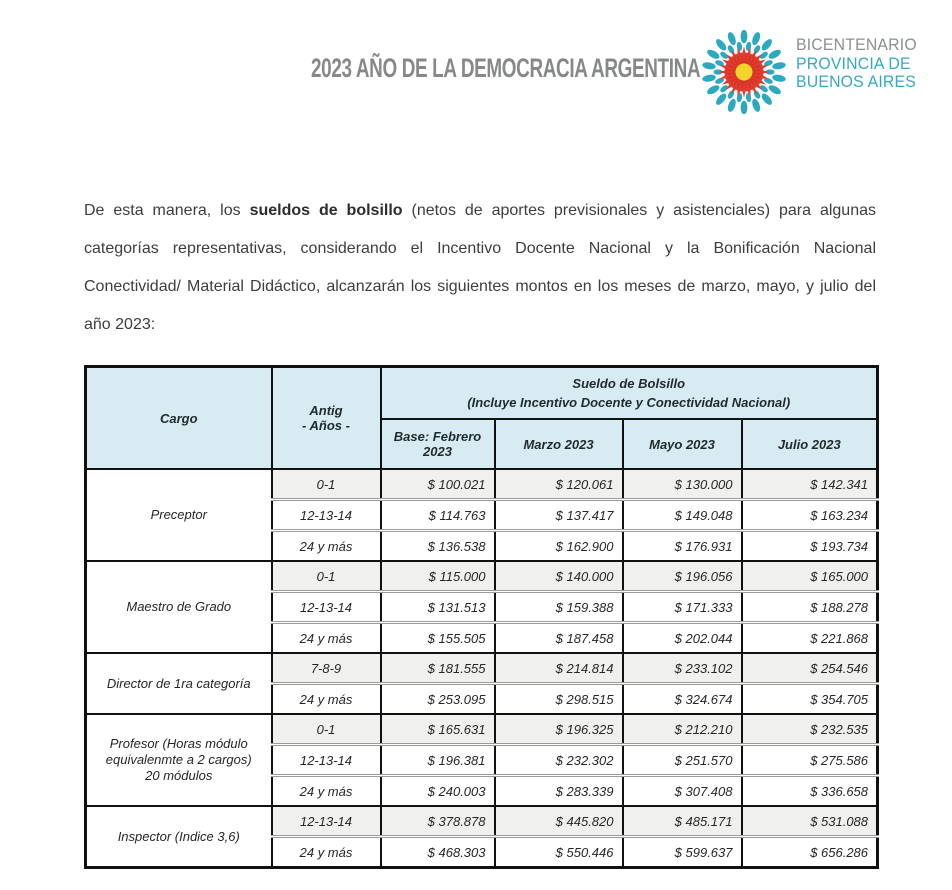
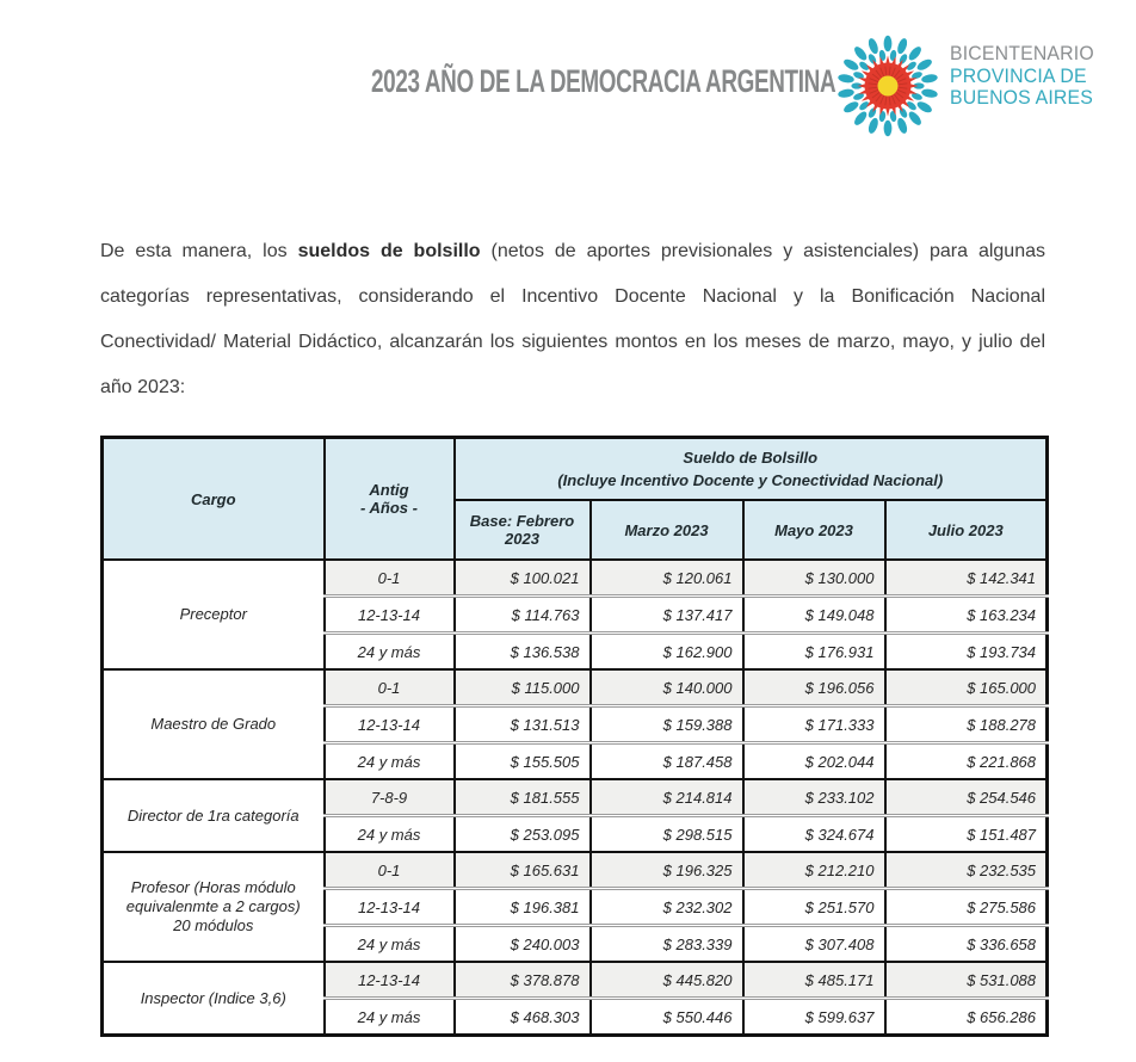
  2023 AÑO DE LA DEMOCRACIA ARGENTINA
  BICENTENARIO
  PROVINCIA DE
  BUENOS AIRES
  De esta manera, los sueldos de bolsillo (netos de aportes previsionales y asistenciales) para algunas categorías representativas, considerando el Incentivo Docente Nacional y la Bonificación Nacional Conectividad/ Material Didáctico, alcanzarán los siguientes montos en los meses de marzo, mayo, y julio del año 2023:
  Cargo	Antig - Años -	Sueldo de Bolsillo (Incluye Incentivo Docente y Conectividad Nacional)
  Base: Febrero 2023	Marzo 2023	Mayo 2023	Julio 2023
  Preceptor	0-1	$ 100.021	$ 120.061	$ 130.000	$ 142.341
  12-13-14	$ 114.763	$ 137.417	$ 149.048	$ 163.234
  24 y más	$ 136.538	$ 162.900	$ 176.931	$ 193.734
  Maestro de Grado	0-1	$ 115.000	$ 140.000	$ 196.056	$ 165.000
  12-13-14	$ 131.513	$ 159.388	$ 171.333	$ 188.278
  24 y más	$ 155.505	$ 187.458	$ 202.044	$ 221.868
  Director de 1ra categoría	7-8-9	$ 181.555	$ 214.814	$ 233.102	$ 254.546
- 24 y más	$ 253.095	$ 298.515	$ 324.674	$ 354.705
+ 24 y más	$ 253.095	$ 298.515	$ 324.674	$ 151.487
  Profesor (Horas módulo equivalenmte a 2 cargos) 20 módulos	0-1	$ 165.631	$ 196.325	$ 212.210	$ 232.535
  12-13-14	$ 196.381	$ 232.302	$ 251.570	$ 275.586
  24 y más	$ 240.003	$ 283.339	$ 307.408	$ 336.658
  Inspector (Indice 3,6)	12-13-14	$ 378.878	$ 445.820	$ 485.171	$ 531.088
  24 y más	$ 468.303	$ 550.446	$ 599.637	$ 656.286
